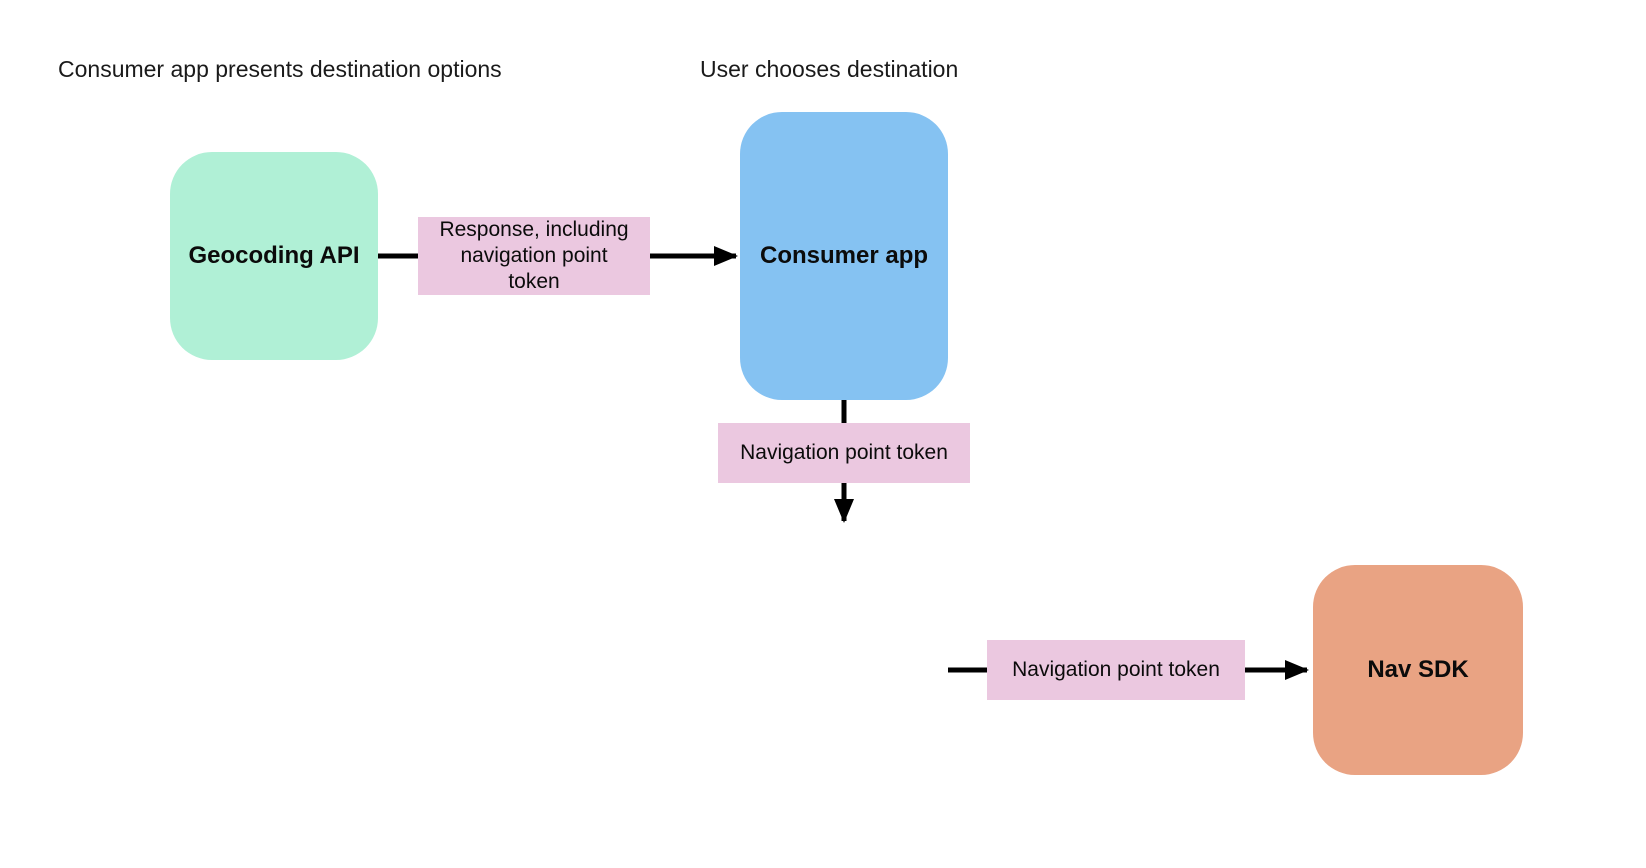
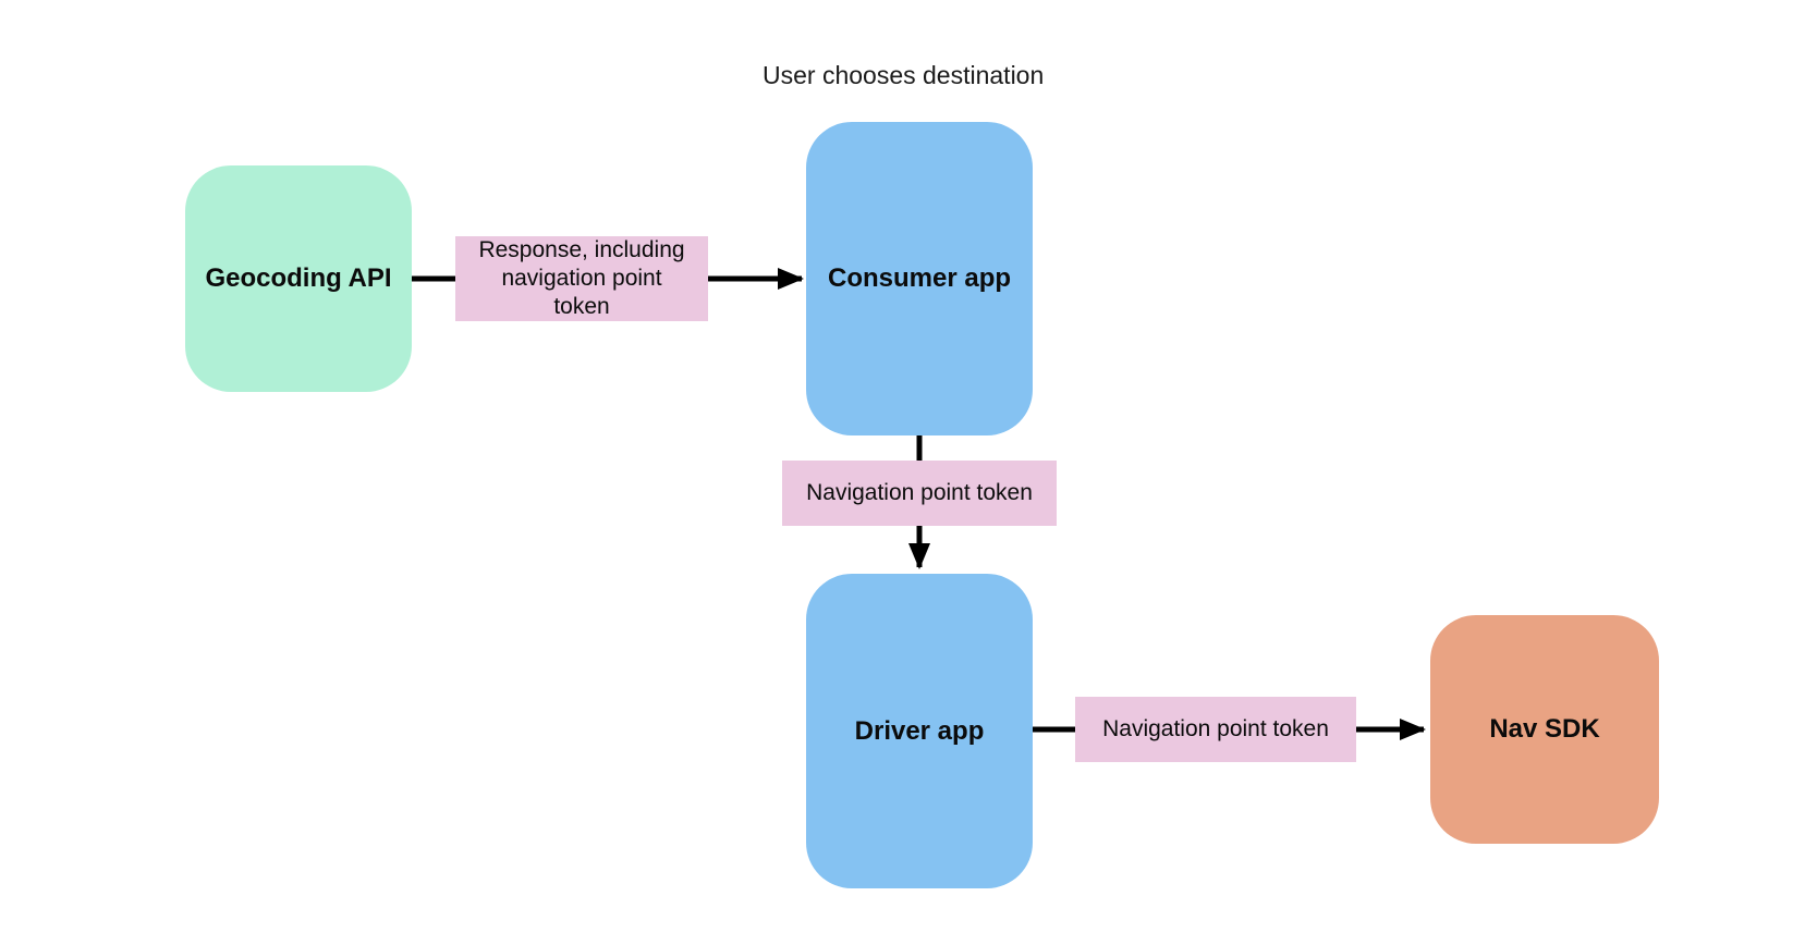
- Consumer app presents destination options
  User chooses destination
  Geocoding API
  Consumer app
+ Driver app
  Nav SDK
  Response, including navigation point token
  Navigation point token
  Navigation point token
